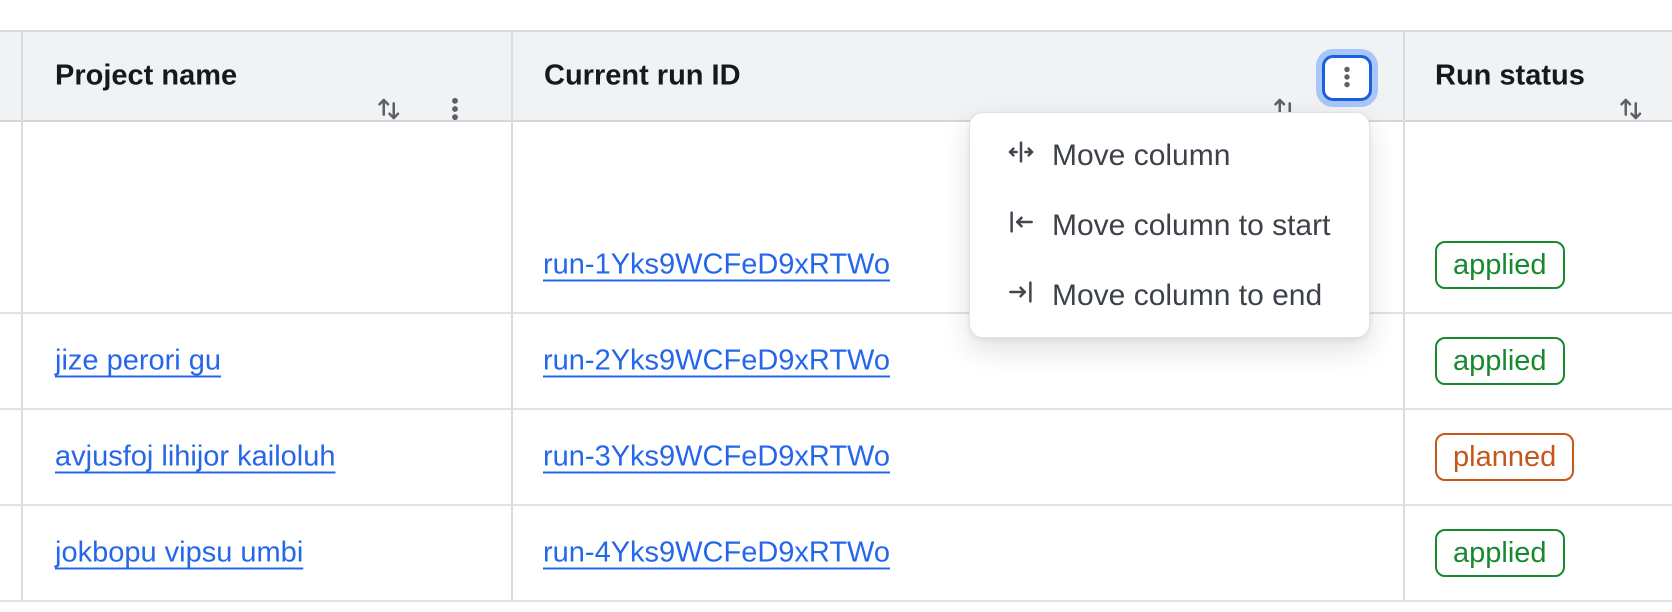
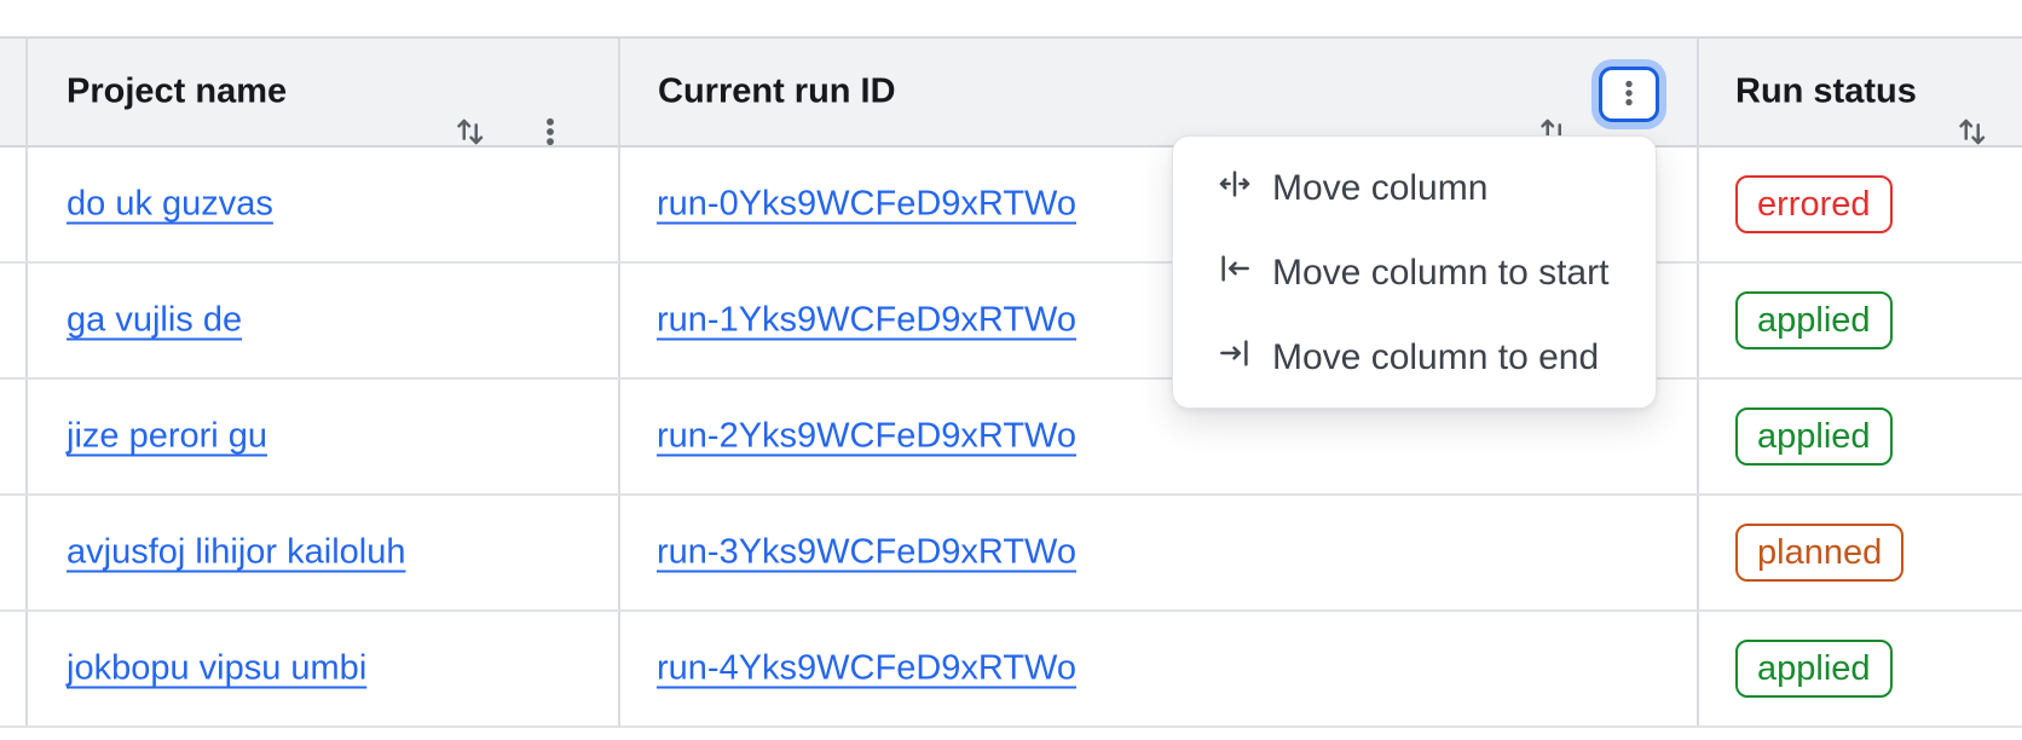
  Project name
  Current run ID
  Run status
+ do uk guzvas
+ run-0Yks9WCFeD9xRTWo
+ errored
+ ga vujlis de
  run-1Yks9WCFeD9xRTWo
  applied
  jize perori gu
  run-2Yks9WCFeD9xRTWo
  applied
  avjusfoj lihijor kailoluh
  run-3Yks9WCFeD9xRTWo
  planned
  jokbopu vipsu umbi
  run-4Yks9WCFeD9xRTWo
  applied
  Move column
  Move column to start
  Move column to end
